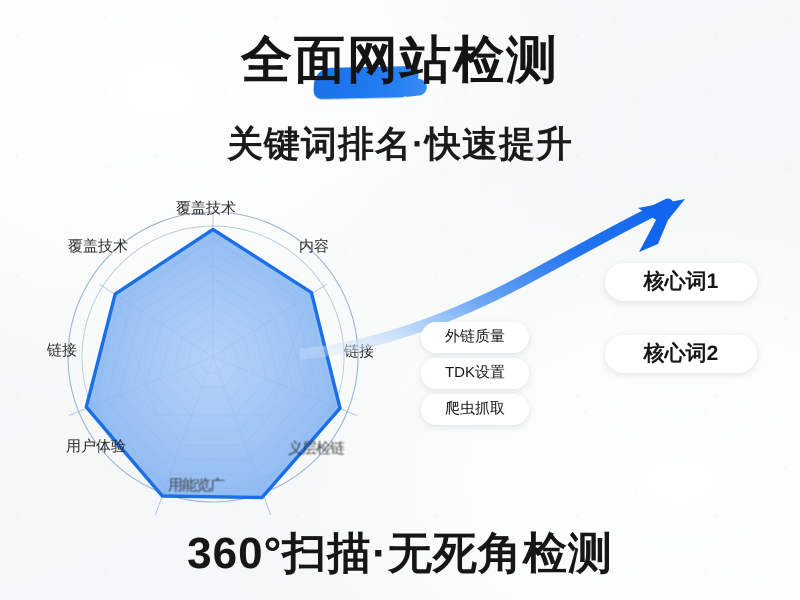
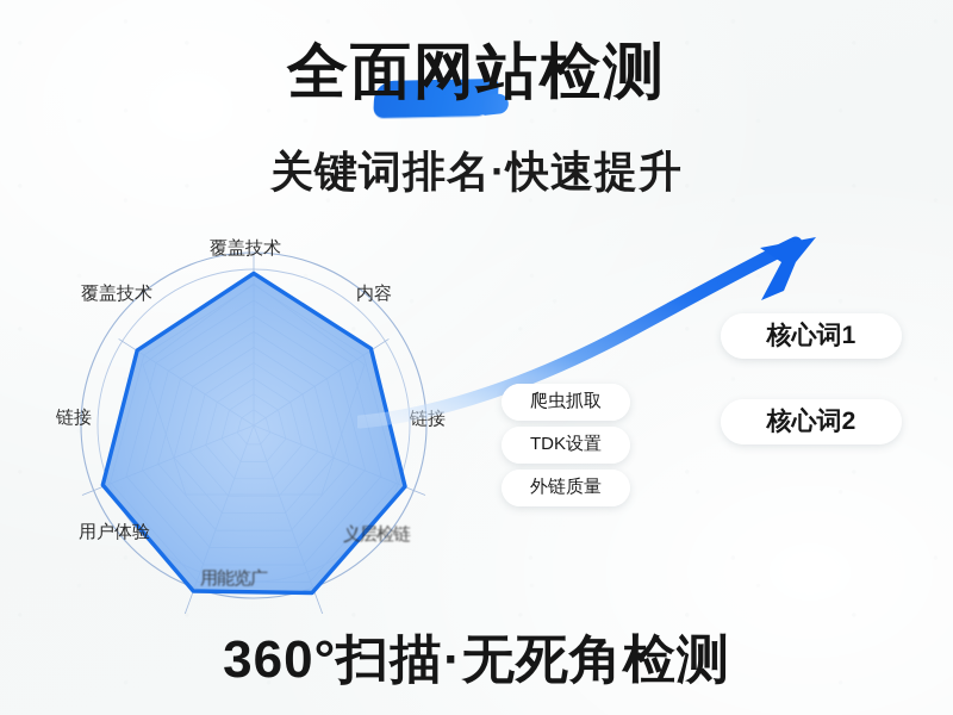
  全面网站检测
  关键词排名·快速提升
  覆盖技术
  内容
  义层检链
  用能览广
  用户体验
  链接
  覆盖技术
- 外链质量
+ 爬虫抓取
  TDK设置
- 爬虫抓取
+ 外链质量
  核心词1
  核心词2
  360°扫描·无死角检测
